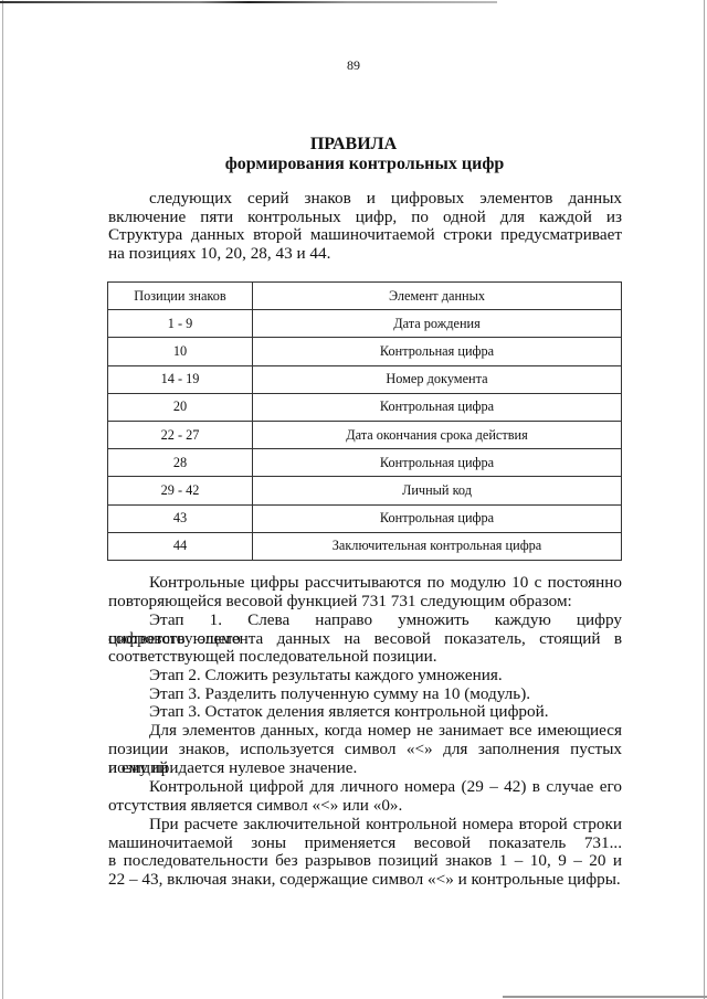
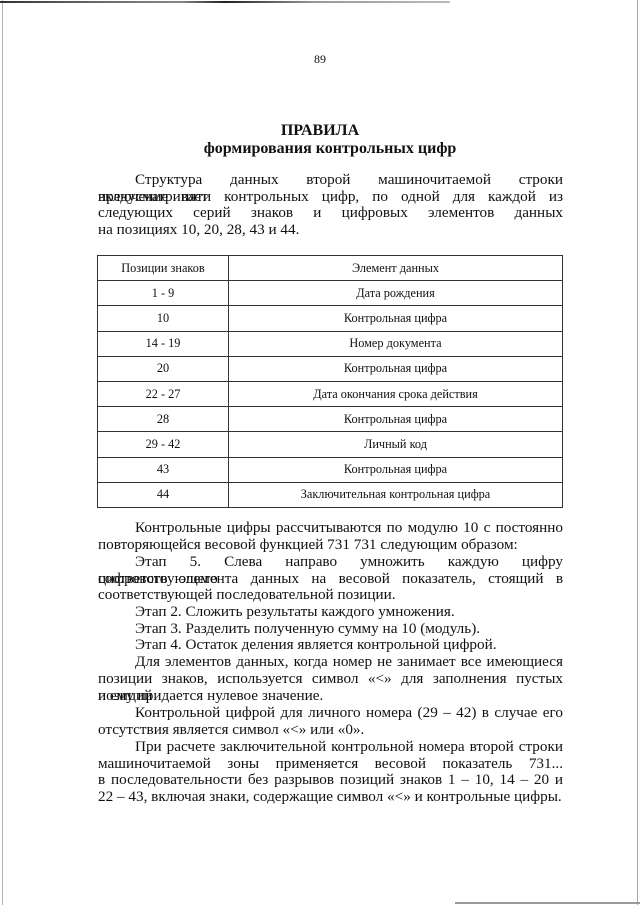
  89
  ПРАВИЛА
  формирования контрольных цифр
- следующих серий знаков и цифровых элементов данных
+ Структура данных второй машиночитаемой строки предусматривает
  включение пяти контрольных цифр, по одной для каждой из
- Структура данных второй машиночитаемой строки предусматривает
+ следующих серий знаков и цифровых элементов данных
  на позициях 10, 20, 28, 43 и 44.
  Позиции знаков	Элемент данных
  1 - 9	Дата рождения
  10	Контрольная цифра
  14 - 19	Номер документа
  20	Контрольная цифра
  22 - 27	Дата окончания срока действия
  28	Контрольная цифра
  29 - 42	Личный код
  43	Контрольная цифра
  44	Заключительная контрольная цифра
  Контрольные цифры рассчитываются по модулю 10 с постоянно
  повторяющейся весовой функцией 731 731 следующим образом:
- Этап 1. Слева направо умножить каждую цифру соответствующего
+ Этап 5. Слева направо умножить каждую цифру соответствующего
  цифрового элемента данных на весовой показатель, стоящий в
  соответствующей последовательной позиции.
  Этап 2. Сложить результаты каждого умножения.
  Этап 3. Разделить полученную сумму на 10 (модуль).
- Этап 3. Остаток деления является контрольной цифрой.
+ Этап 4. Остаток деления является контрольной цифрой.
  Для элементов данных, когда номер не занимает все имеющиеся
  позиции знаков, используется символ «<» для заполнения пустых позиций
  и ему придается нулевое значение.
  Контрольной цифрой для личного номера (29 – 42) в случае его
  отсутствия является символ «<» или «0».
  При расчете заключительной контрольной номера второй строки
  машиночитаемой зоны применяется весовой показатель 731...
- в последовательности без разрывов позиций знаков 1 – 10, 9 – 20 и
+ в последовательности без разрывов позиций знаков 1 – 10, 14 – 20 и
  22 – 43, включая знаки, содержащие символ «<» и контрольные цифры.
